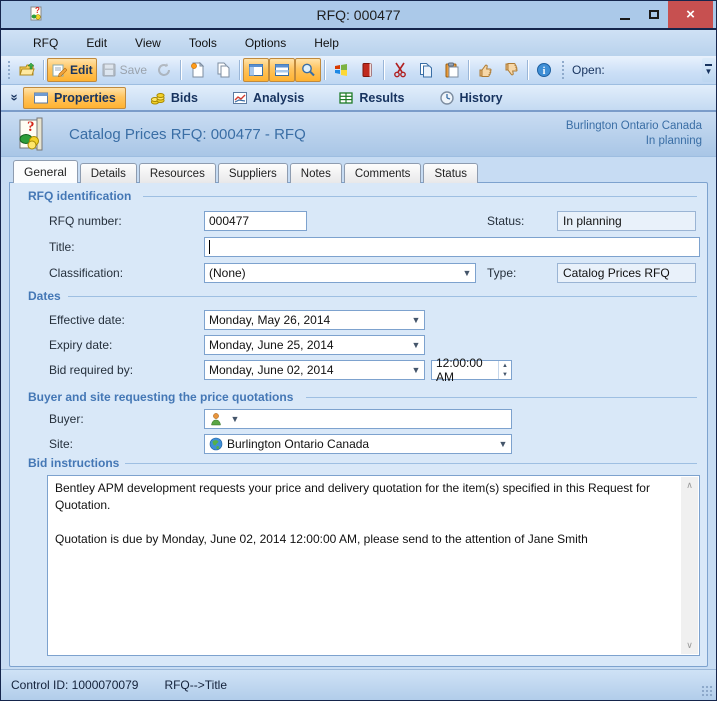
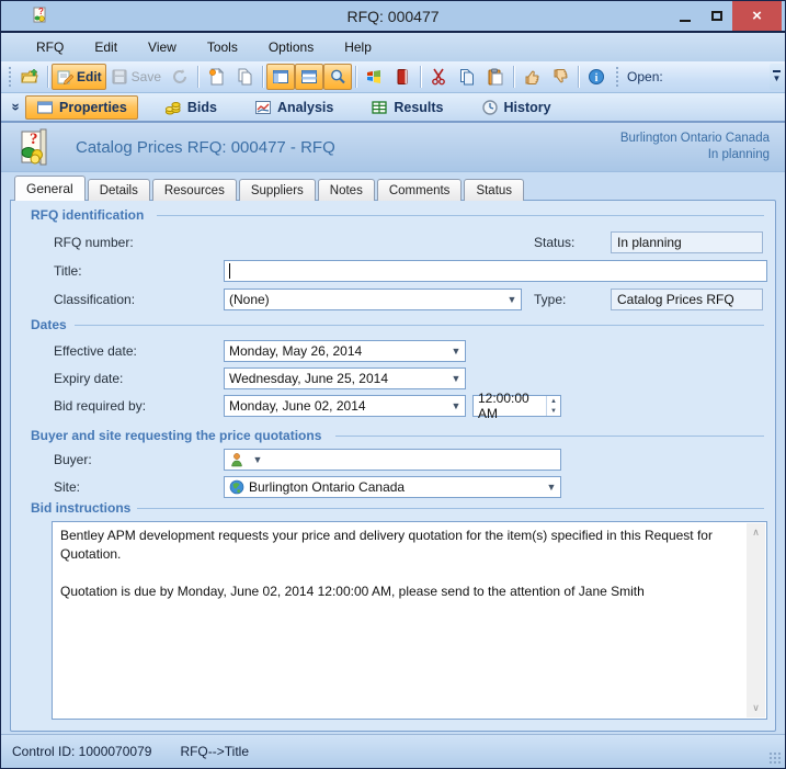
  ?
  RFQ: 000477
  ×
  RFQ
  Edit
  View
  Tools
  Options
  Help
  Edit
  Save
  i
  Open:
  ▼
  Properties
  Bids
  Analysis
  Results
  History
  ?
  Catalog Prices RFQ: 000477 - RFQ
  Burlington Ontario Canada
  In planning
  General
  Details
  Resources
  Suppliers
  Notes
  Comments
  Status
  RFQ identification
  RFQ number:
- 000477
  Status:
  In planning
  Title:
  Classification:
  (None)
  ▼
  Type:
  Catalog Prices RFQ
  Dates
  Effective date:
  Monday, May 26, 2014
  ▼
  Expiry date:
- Monday, June 25, 2014
+ Wednesday, June 25, 2014
  ▼
  Bid required by:
  Monday, June 02, 2014
  ▼
  12:00:00 AM
  Buyer and site requesting the price quotations
  Buyer:
  ▼
  Site:
  Burlington Ontario Canada
  ▼
  Bid instructions
  ∧
  ∨
  Control ID: 1000070079
  RFQ-->Title
